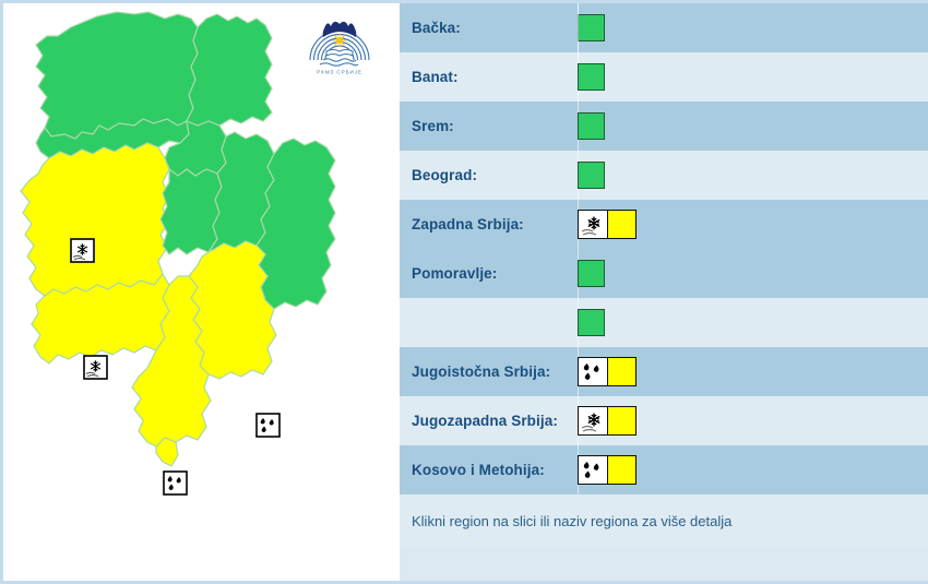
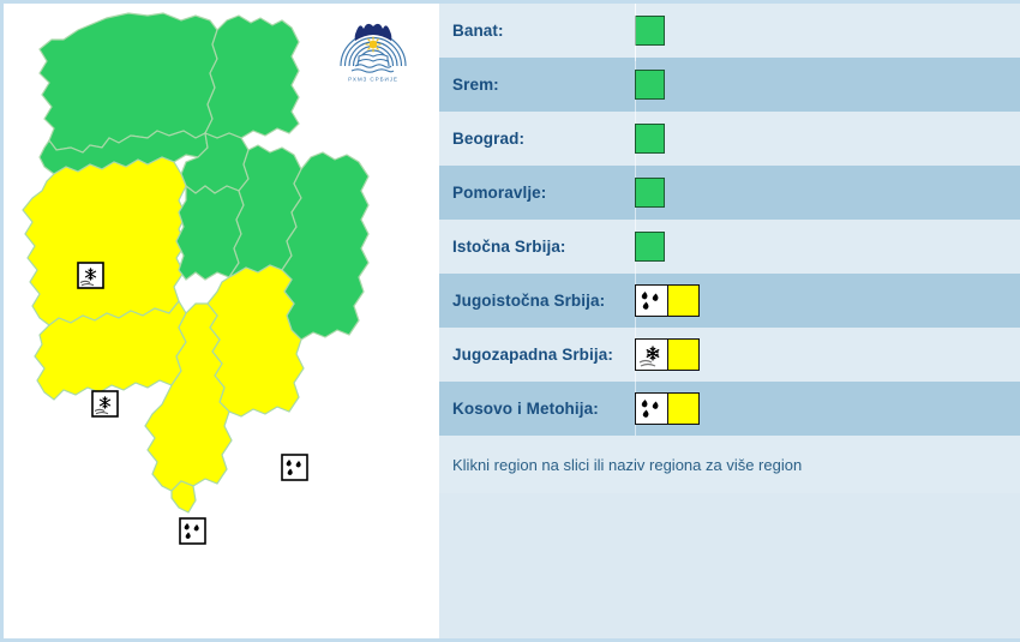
- Bačka:
  Banat:
  Srem:
  Beograd:
- Zapadna Srbija:
  Pomoravlje:
+ Istočna Srbija:
  Jugoistočna Srbija:
  Jugozapadna Srbija:
  Kosovo i Metohija:
- Klikni region na slici ili naziv regiona za više detalja
+ Klikni region na slici ili naziv regiona za više region
